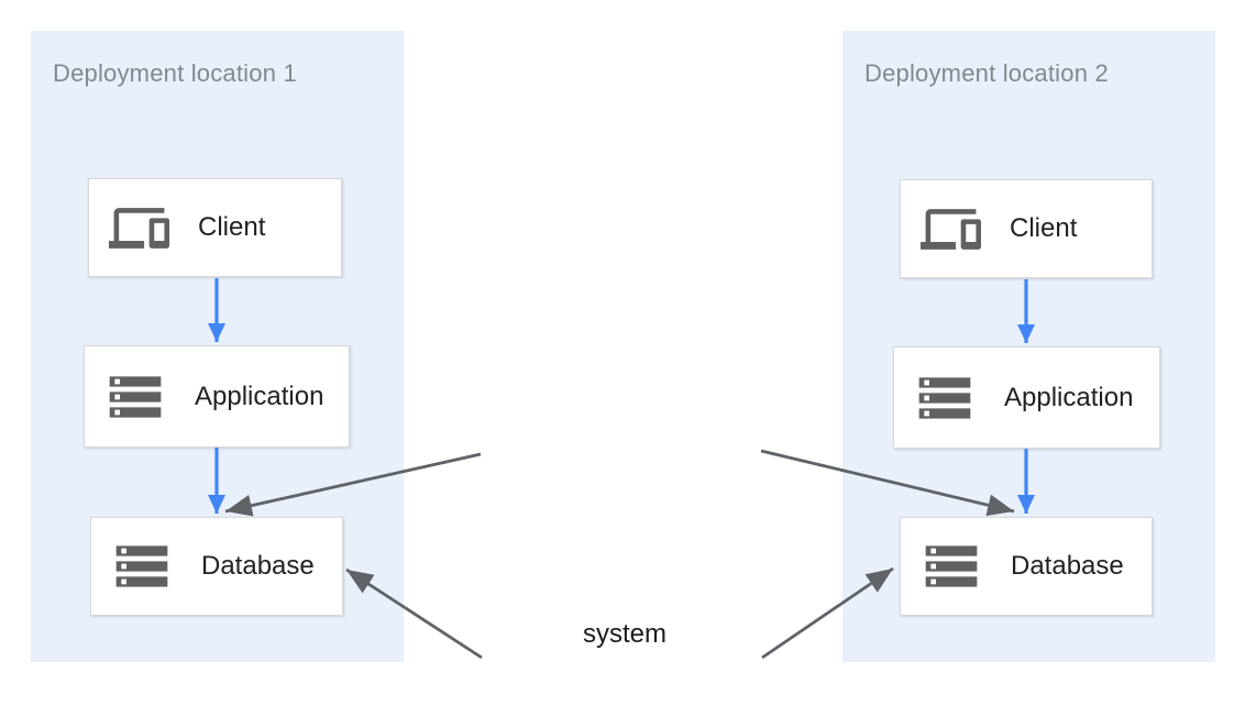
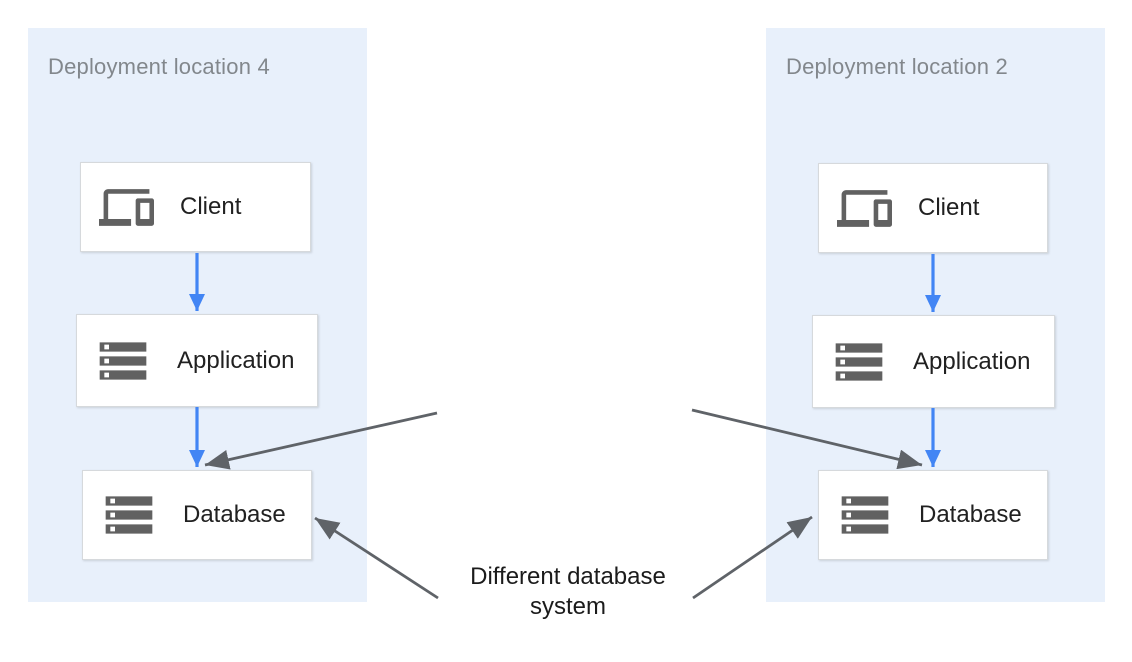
- Deployment location 1
+ Deployment location 4
  Client
  Application
  Database
  Deployment location 2
  Client
  Application
  Database
+ Different database
  system
